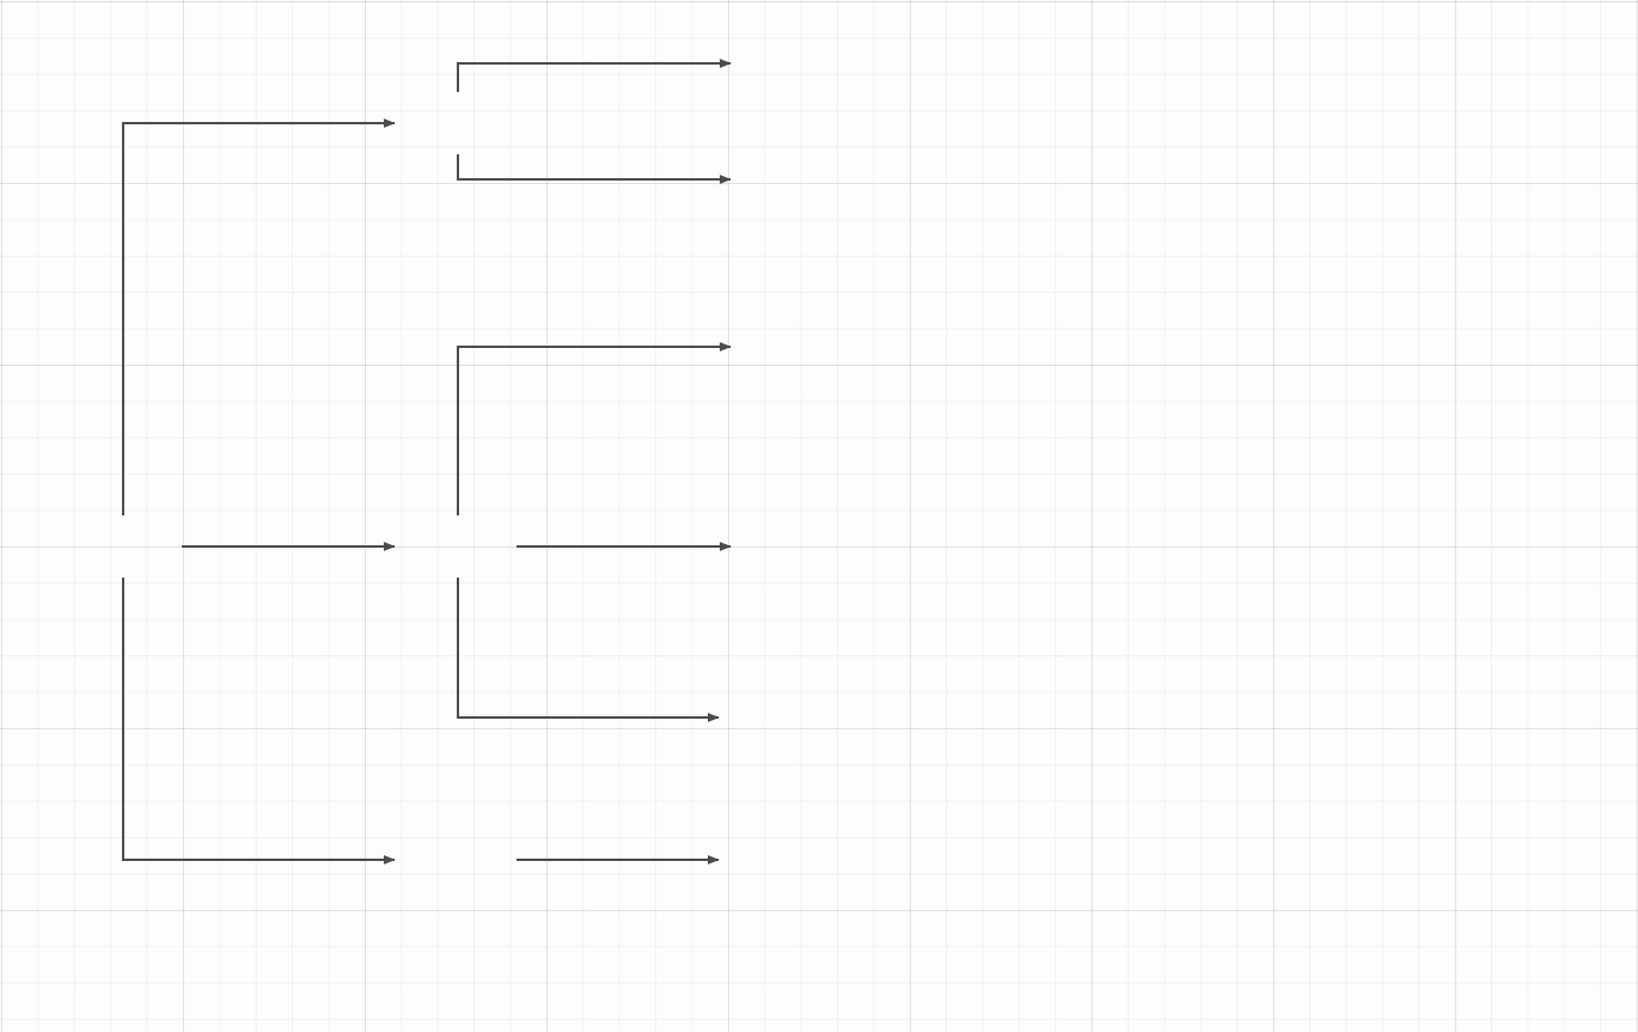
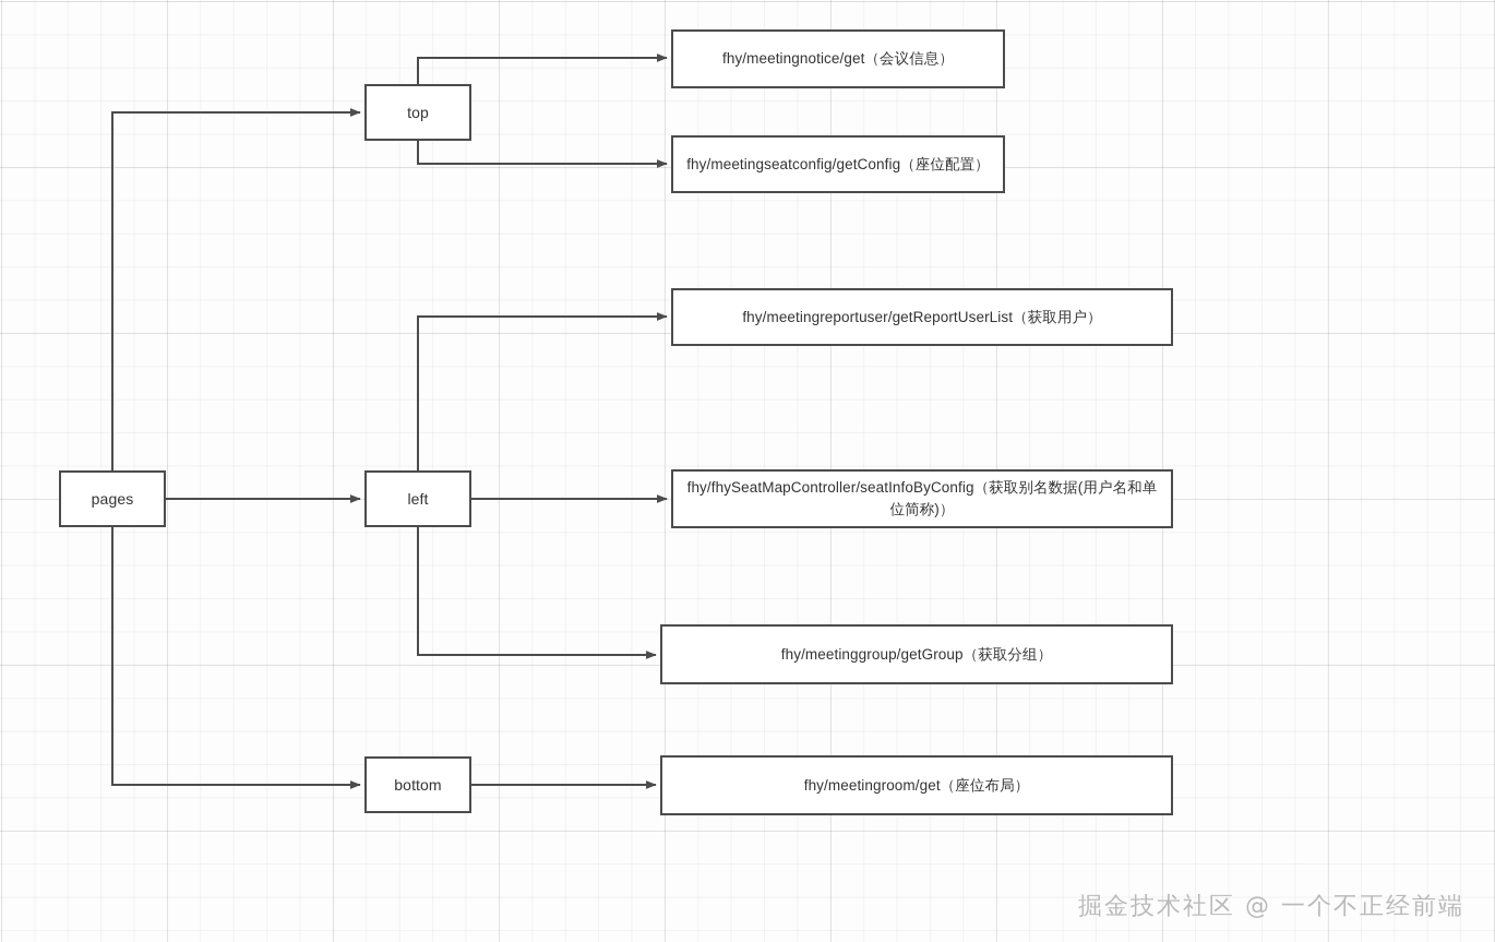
+ pages
+ top
+ left
+ bottom
+ fhy/meetingnotice/get（会议信息）
+ fhy/meetingseatconfig/getConfig（座位配置）
+ fhy/meetingreportuser/getReportUserList（获取用户）
+ fhy/fhySeatMapController/seatInfoByConfig（获取别名数据(用户名和单位简称)）
+ fhy/meetinggroup/getGroup（获取分组）
+ fhy/meetingroom/get（座位布局）
+ 掘金技术社区 @ 一个不正经前端
